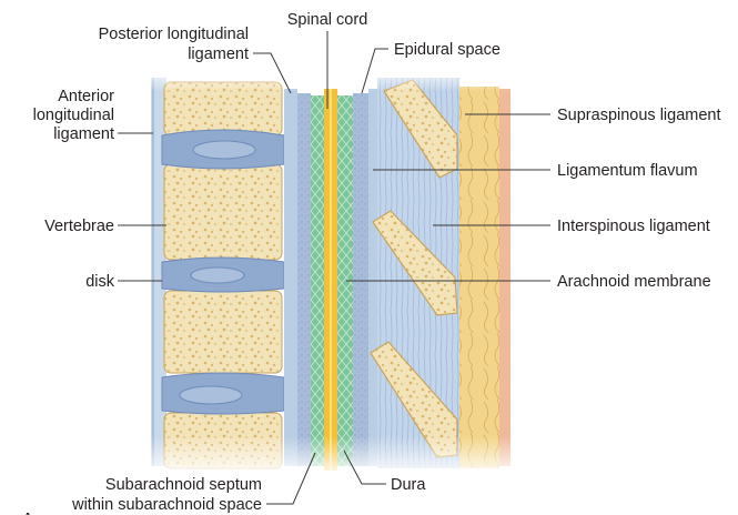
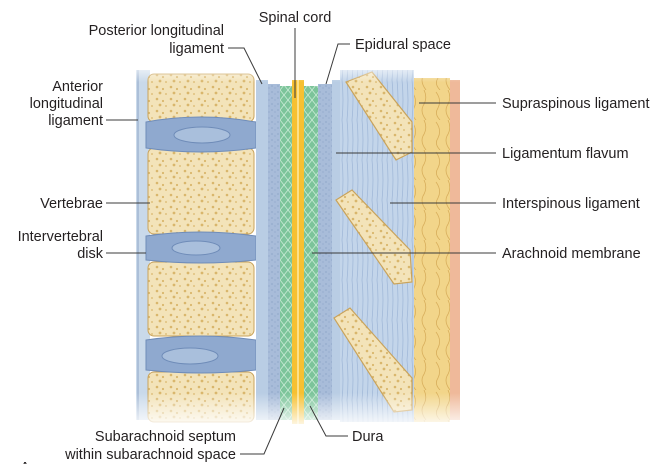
  Spinal cord
  Posterior longitudinal
  ligament
  Epidural space
  Anterior
  longitudinal
  ligament
  Supraspinous ligament
  Ligamentum flavum
  Vertebrae
  Interspinous ligament
+ Intervertebral
  disk
  Arachnoid membrane
  Subarachnoid septum
  within subarachnoid space
  Dura
